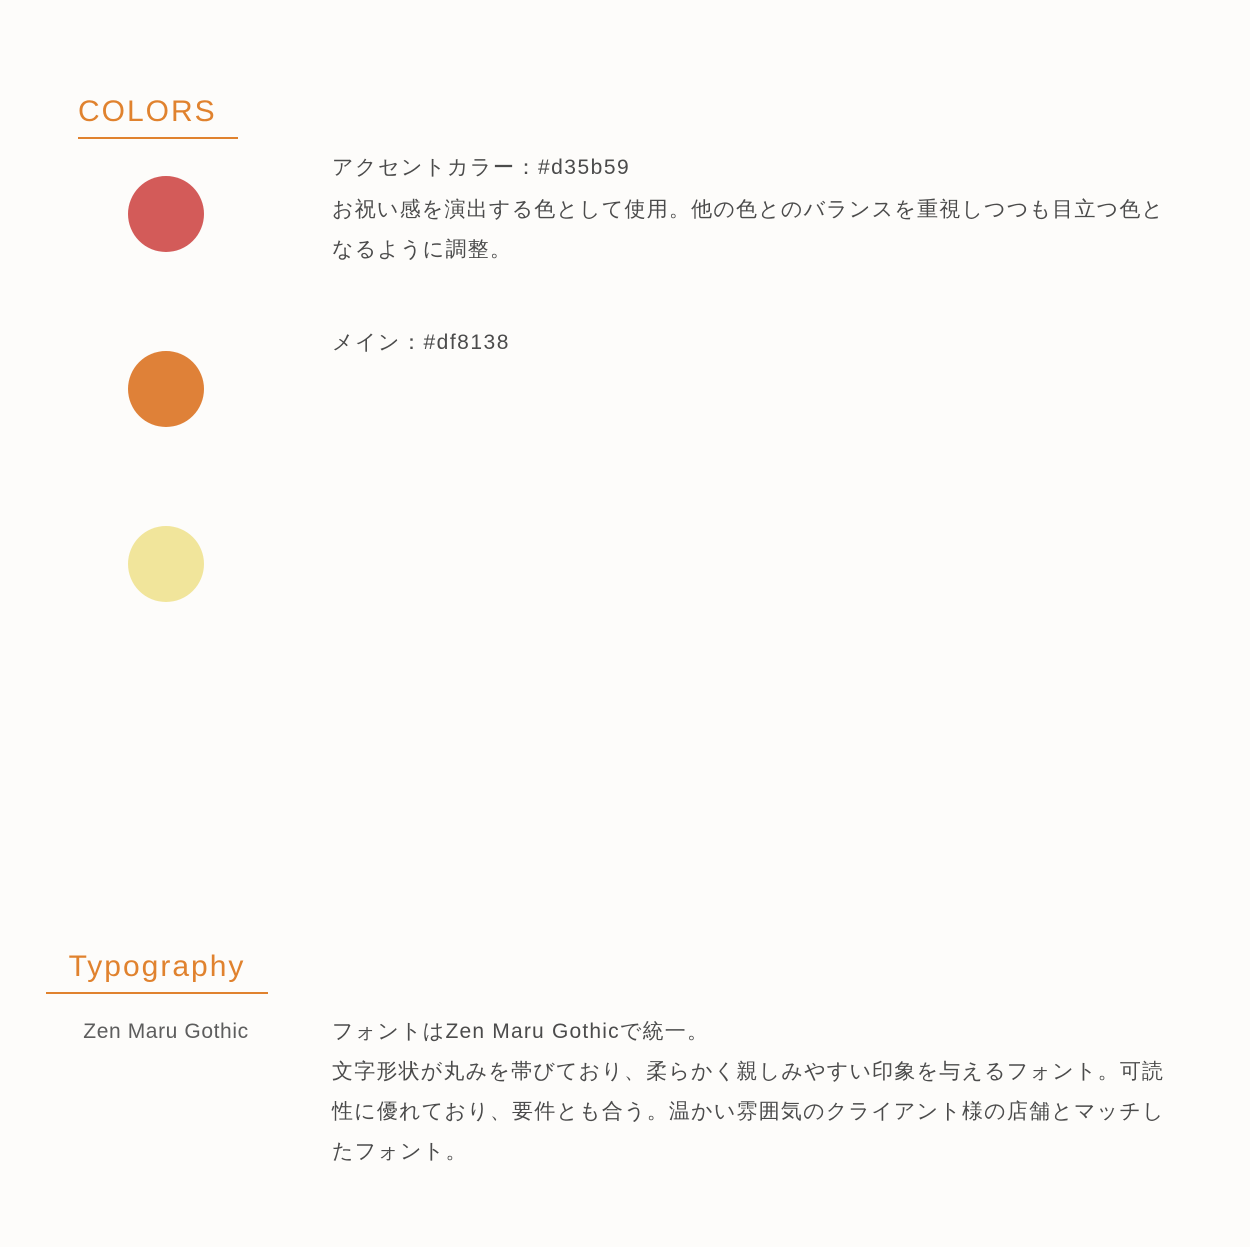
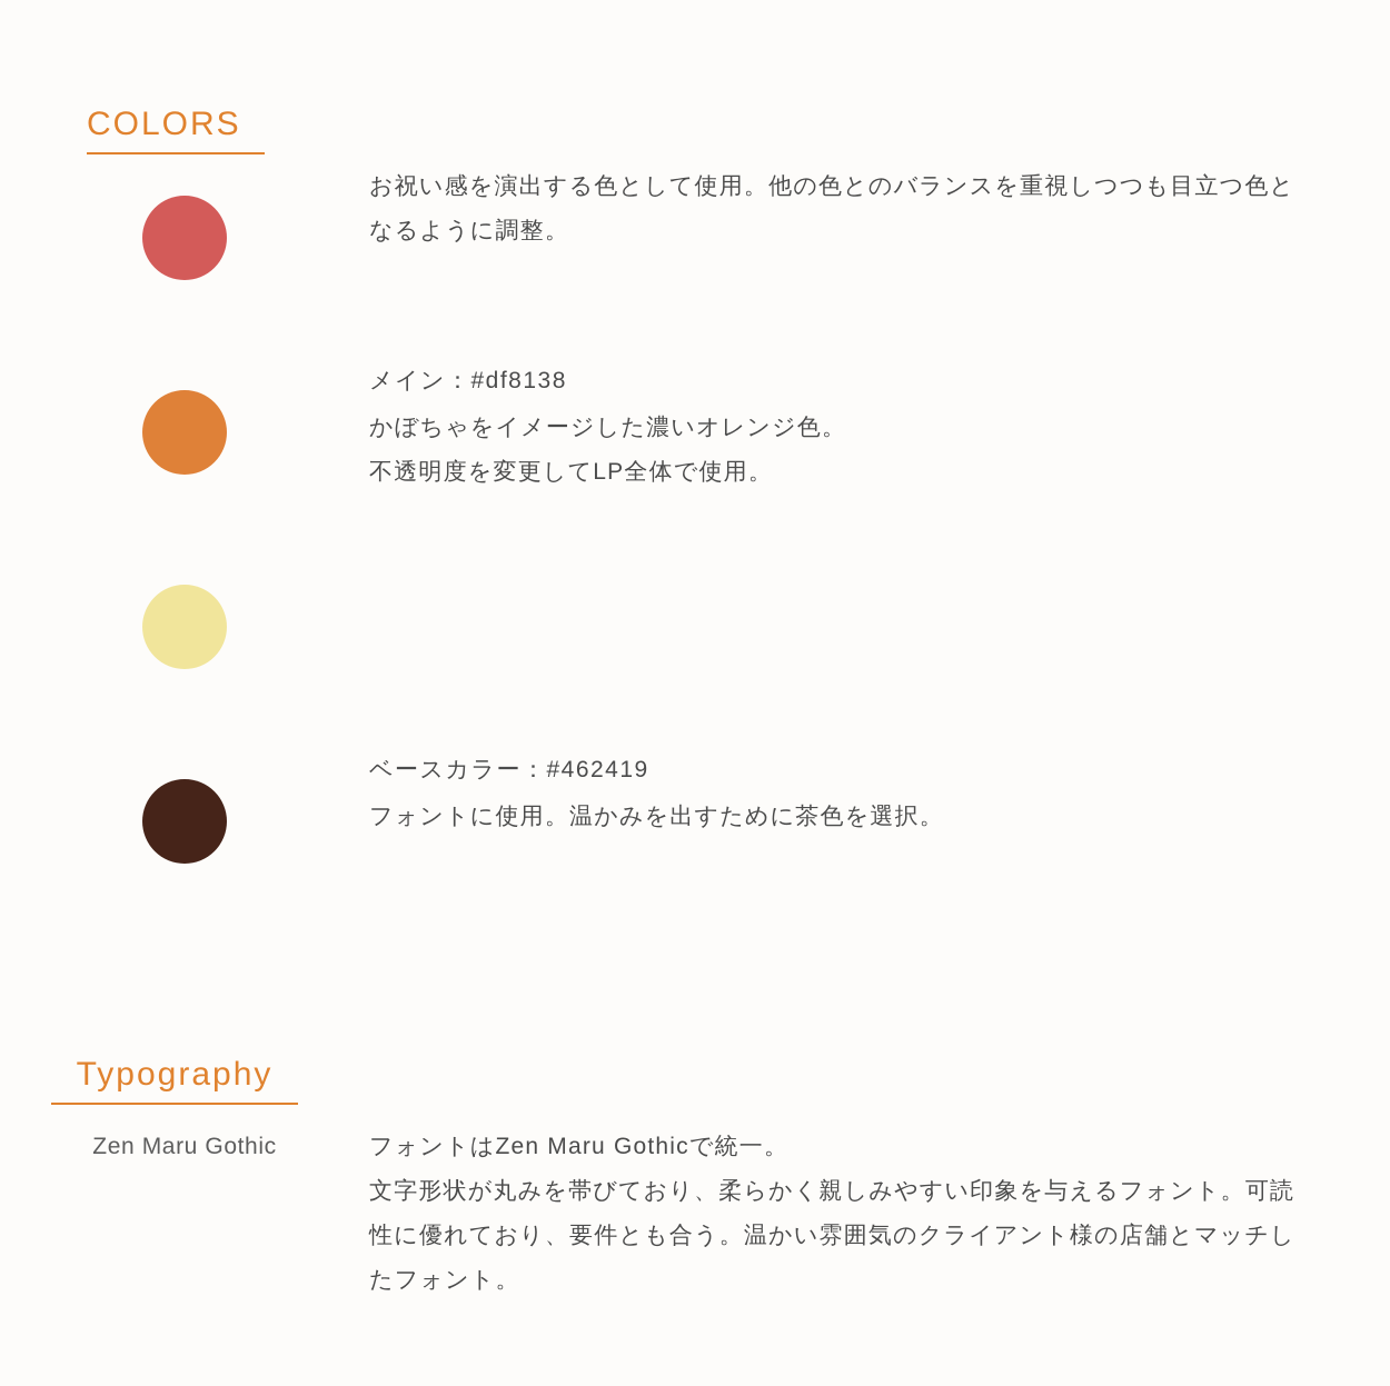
  COLORS
- アクセントカラー：#d35b59
  お祝い感を演出する色として使用。他の色とのバランスを重視しつつも目立つ色となるように調整。
  メイン：#df8138
+ かぼちゃをイメージした濃いオレンジ色。
+ 不透明度を変更してLP全体で使用。
+ ベースカラー：#462419
+ フォントに使用。温かみを出すために茶色を選択。
  Typography
  Zen Maru Gothic
  フォントはZen Maru Gothicで統一。
  文字形状が丸みを帯びており、柔らかく親しみやすい印象を与えるフォント。可読性に優れており、要件とも合う。温かい雰囲気のクライアント様の店舗とマッチしたフォント。
